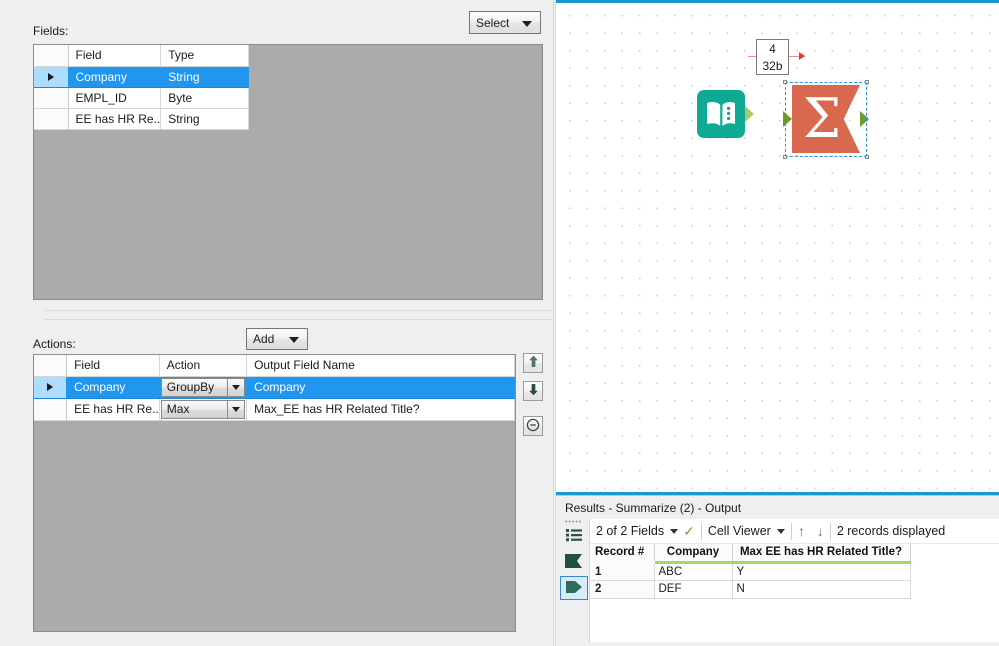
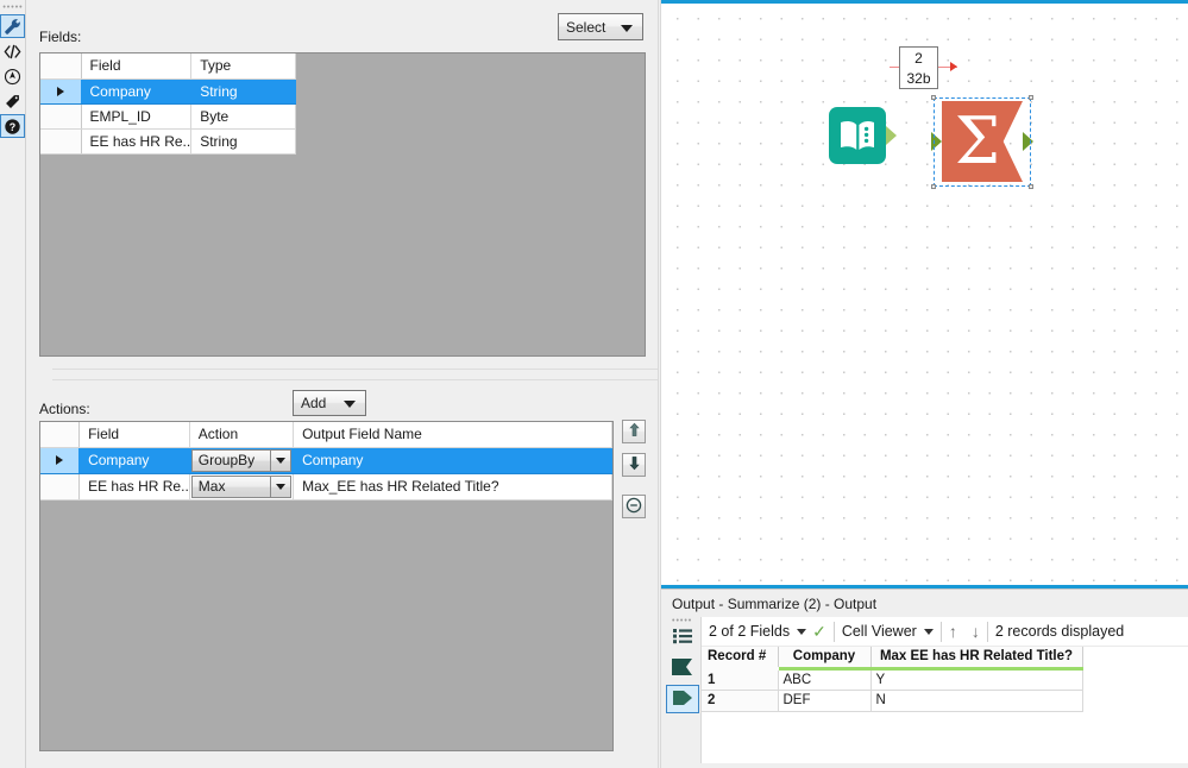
+ ?
  Fields:
  Select
  	Field	Type
  	Company	String
  	EMPL_ID	Byte
  	EE has HR Re..	String
  Actions:
  Add
  	Field	Action	Output Field Name
  	Company	GroupBy	Company
  	EE has HR Re..	Max	Max_EE has HR Related Title?
- 4
+ 2
  32b
  Σ
- Results - Summarize (2) - Output
+ Output - Summarize (2) - Output
  2 of 2 Fields
  ✓
  Cell Viewer
  ↑
  ↓
  2 records displayed
  Record #	Company	Max EE has HR Related Title?
  1	ABC	Y
  2	DEF	N
